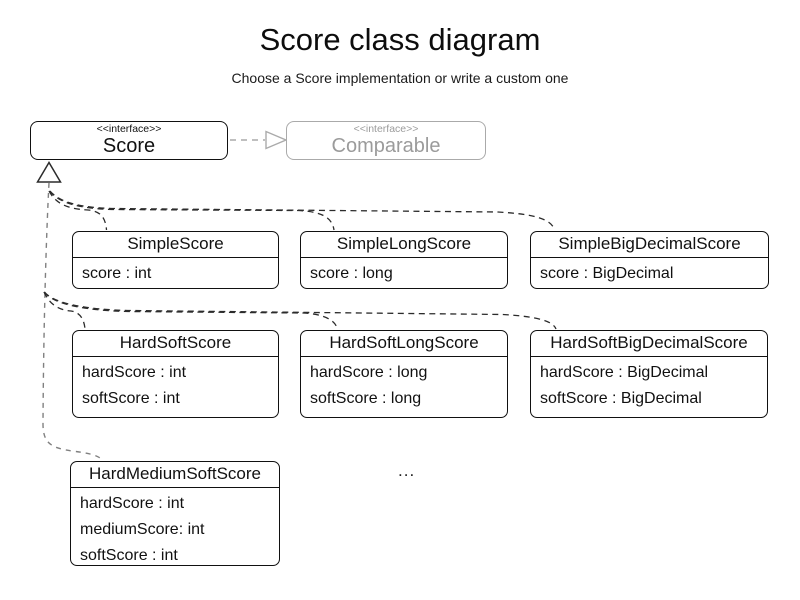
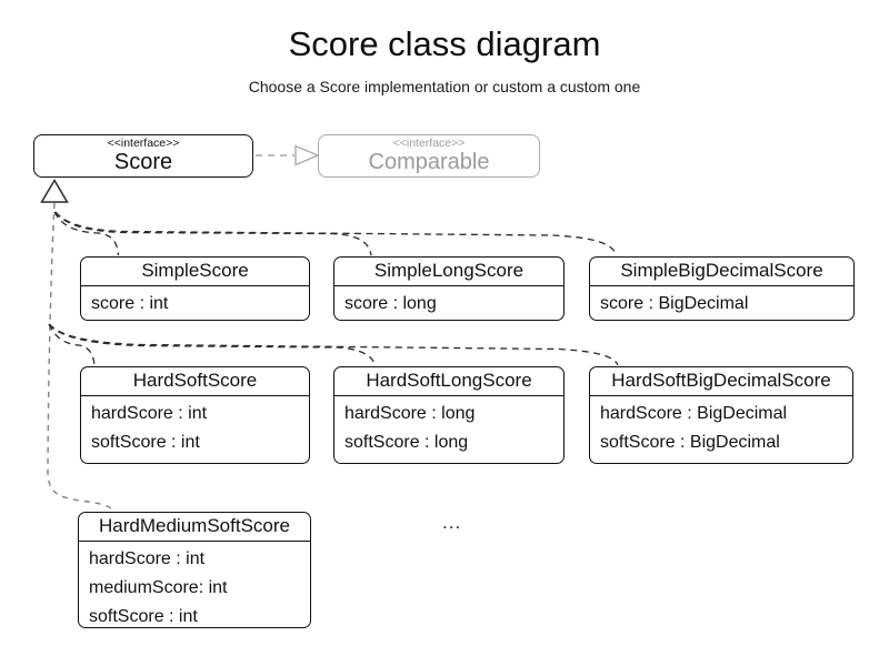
  Score class diagram
- Choose a Score implementation or write a custom one
+ Choose a Score implementation or custom a custom one
  <<interface>>
  Score
  <<interface>>
  Comparable
  SimpleScore
  score : int
  SimpleLongScore
  score : long
  SimpleBigDecimalScore
  score : BigDecimal
  HardSoftScore
  hardScore : int
  softScore : int
  HardSoftLongScore
  hardScore : long
  softScore : long
  HardSoftBigDecimalScore
  hardScore : BigDecimal
  softScore : BigDecimal
  HardMediumSoftScore
  hardScore : int
  mediumScore: int
  softScore : int
  ...
